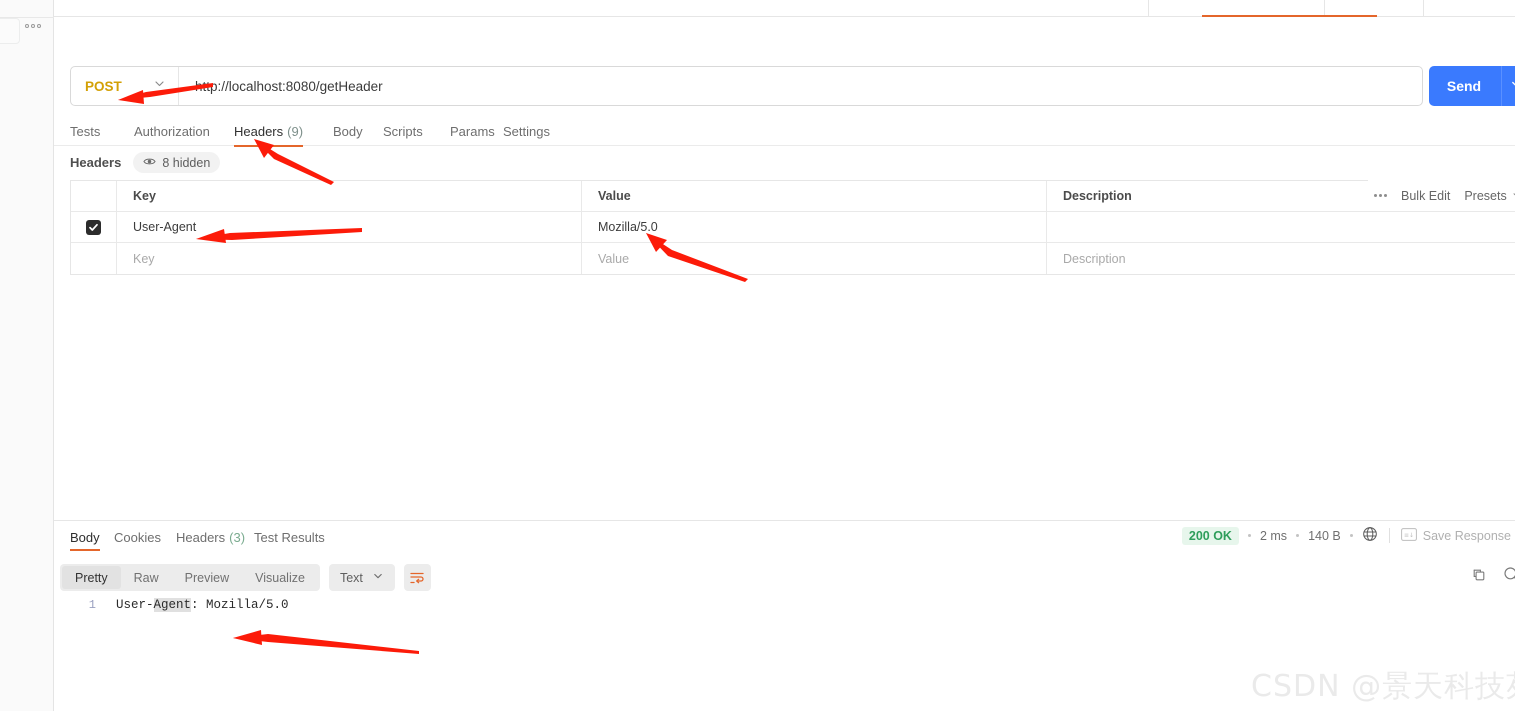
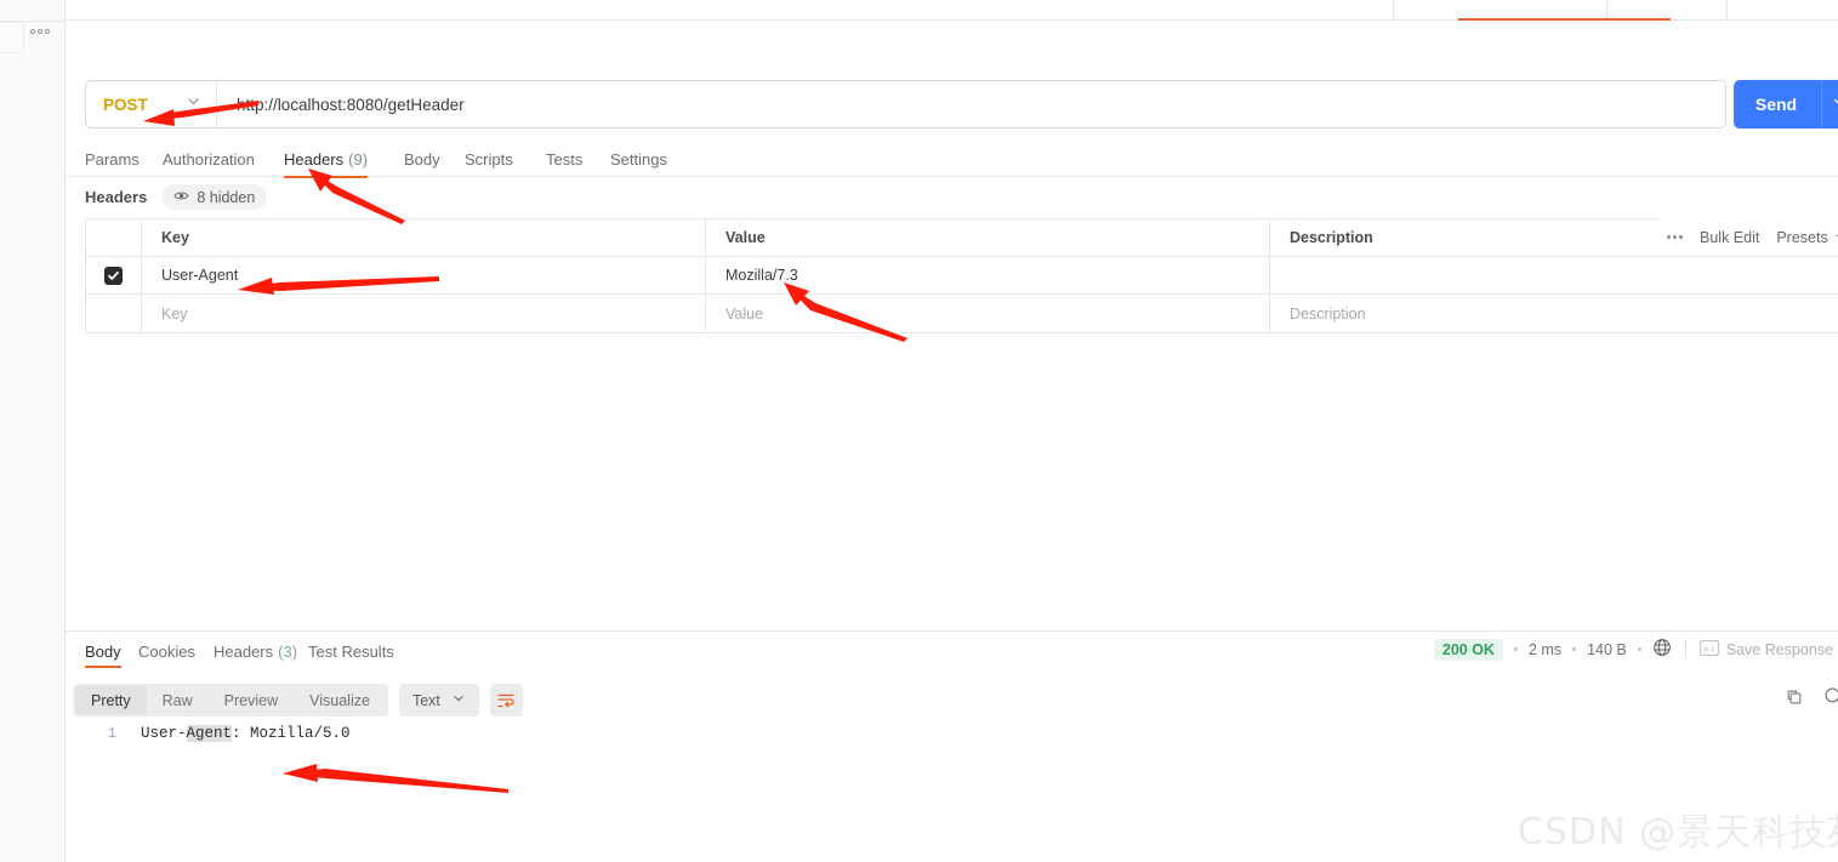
  POST
  p://localhost:8080/getHeader
  Send
- Tests
+ Params
  Authorization
  Headers
  (9)
  Body
  Scripts
- Params
+ Tests
  Settings
  Headers
  8 hidden
  Key
  Value
  Description
  User-Agent
- Mozilla/5.0
+ Mozilla/7.3
  Key
  Value
  Description
  Bulk Edit
  Presets
  Body
  Cookies
  Headers
  (3)
  Test Results
  200 OK
  2 ms
  140 B
  Save Response
  Pretty
  Raw
  Preview
  Visualize
  Text
  1
  User-Agent: Mozilla/5.0
